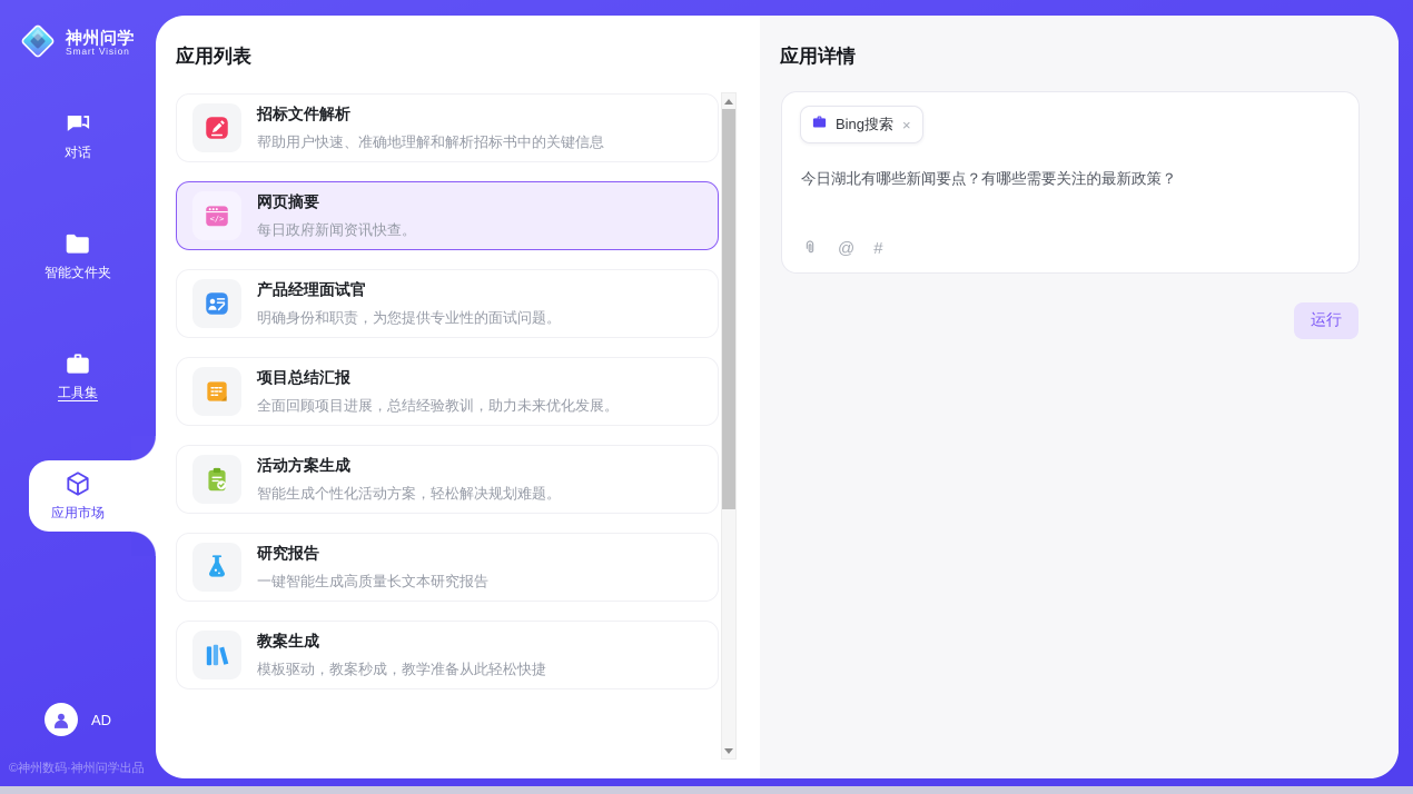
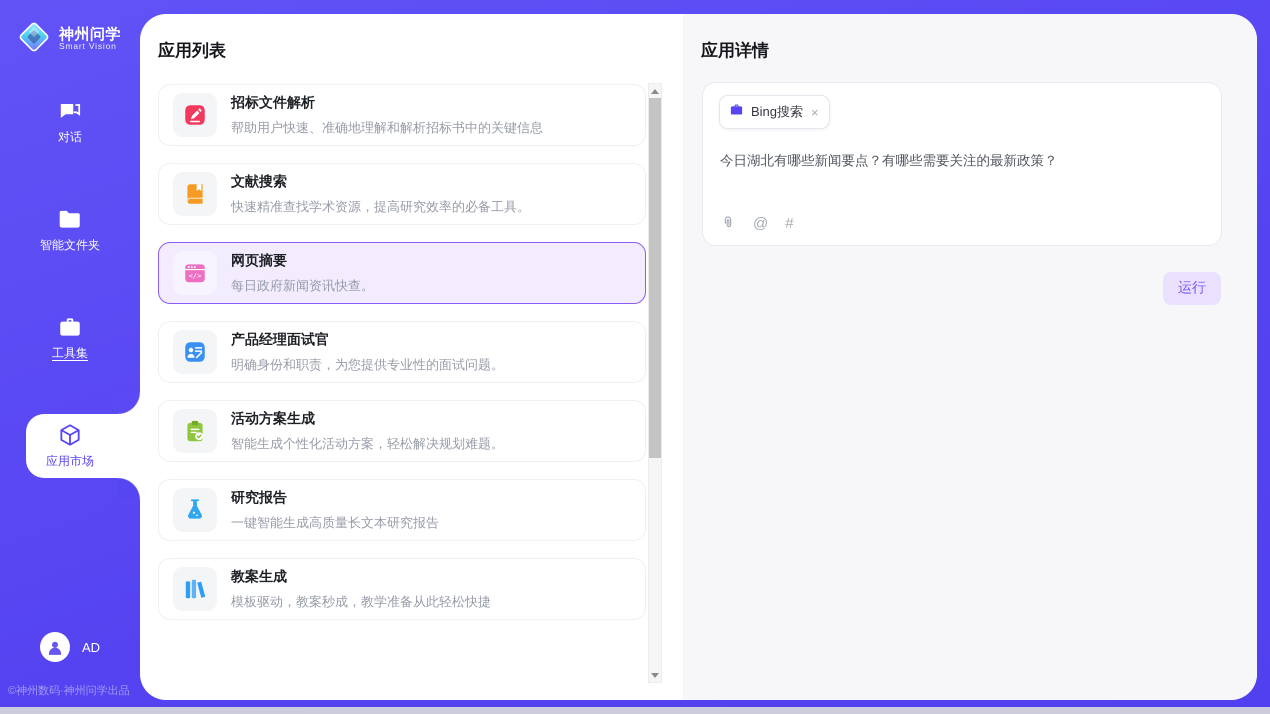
  神州问学
  Smart Vision
  对话
  智能文件夹
  工具集
  应用市场
  AD
  ©神州数码·神州问学出品
  应用列表
  招标文件解析
  帮助用户快速、准确地理解和解析招标书中的关键信息
+ 文献搜索
+ 快速精准查找学术资源，提高研究效率的必备工具。
  </>
  网页摘要
  每日政府新闻资讯快查。
  产品经理面试官
  明确身份和职责，为您提供专业性的面试问题。
- 项目总结汇报
- 全面回顾项目进展，总结经验教训，助力未来优化发展。
  活动方案生成
  智能生成个性化活动方案，轻松解决规划难题。
  研究报告
  一键智能生成高质量长文本研究报告
  教案生成
  模板驱动，教案秒成，教学准备从此轻松快捷
  应用详情
  Bing搜索
  ×
  今日湖北有哪些新闻要点？有哪些需要关注的最新政策？
  @
  #
  运行
